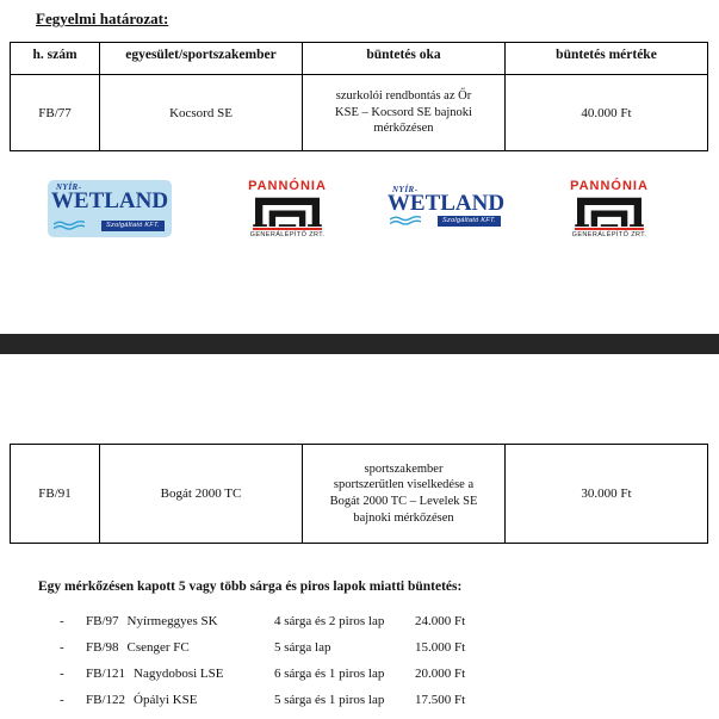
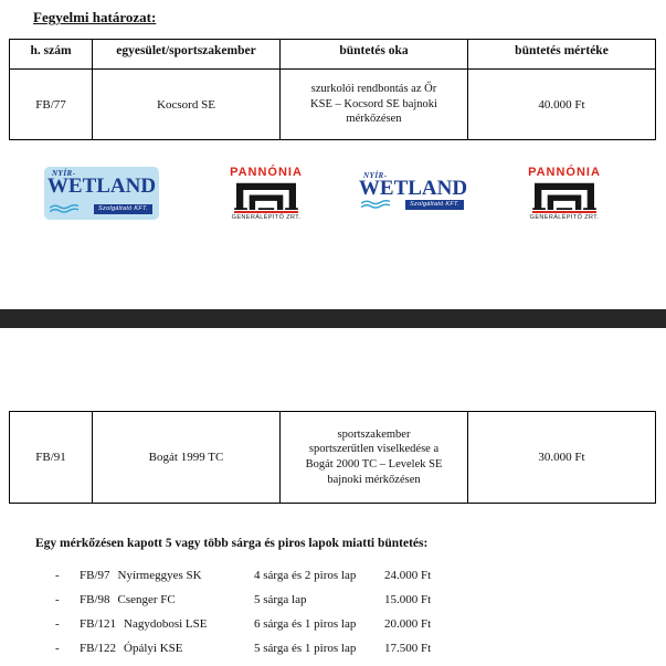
  Fegyelmi határozat:
  h. szám
  egyesület/sportszakember
  büntetés oka
  büntetés mértéke
  FB/77
  Kocsord SE
  szurkolói rendbontás az Őr
  KSE – Kocsord SE bajnoki
  mérkőzésen
  40.000 Ft
  NYÍR-
  WETLAND
  PANNÓNIA
  NYÍR-
  WETLAND
  PANNÓNIA
  FB/91
- Bogát 2000 TC
+ Bogát 1999 TC
  sportszakember
  sportszerűtlen viselkedése a
  Bogát 2000 TC – Levelek SE
  bajnoki mérkőzésen
  30.000 Ft
  Egy mérkőzésen kapott 5 vagy több sárga és piros lapok miatti büntetés:
  -
  FB/97 Nyírmeggyes SK
  4 sárga és 2 piros lap
  24.000 Ft
  -
  FB/98 Csenger FC
  5 sárga lap
  15.000 Ft
  -
  FB/121 Nagydobosi LSE
  6 sárga és 1 piros lap
  20.000 Ft
  -
  FB/122 Ópályi KSE
  5 sárga és 1 piros lap
  17.500 Ft
